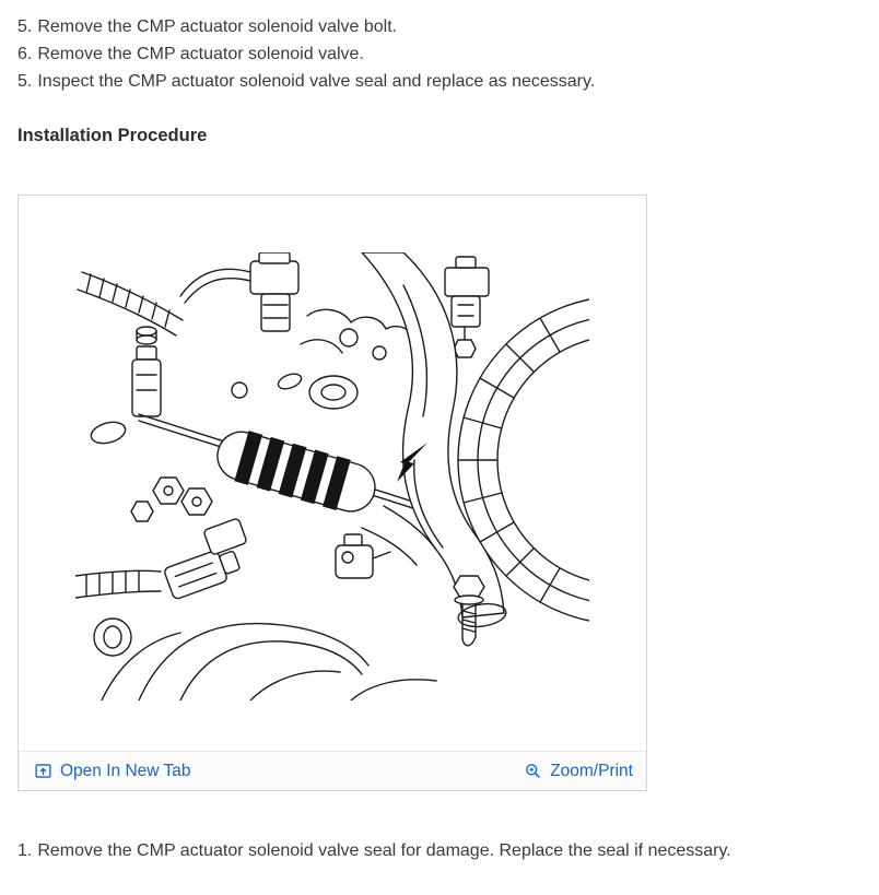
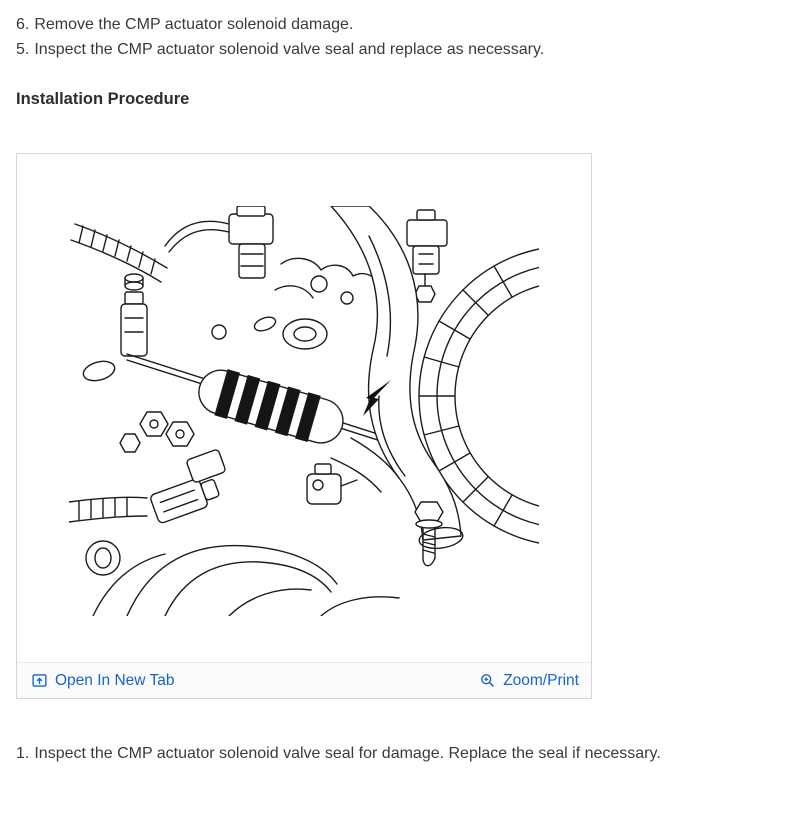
- 5. Remove the CMP actuator solenoid valve bolt.
- 6. Remove the CMP actuator solenoid valve.
+ 6. Remove the CMP actuator solenoid damage.
  5. Inspect the CMP actuator solenoid valve seal and replace as necessary.
  Installation Procedure
  Open In New Tab
  Zoom/Print
- 1. Remove the CMP actuator solenoid valve seal for damage. Replace the seal if necessary.
+ 1. Inspect the CMP actuator solenoid valve seal for damage. Replace the seal if necessary.
